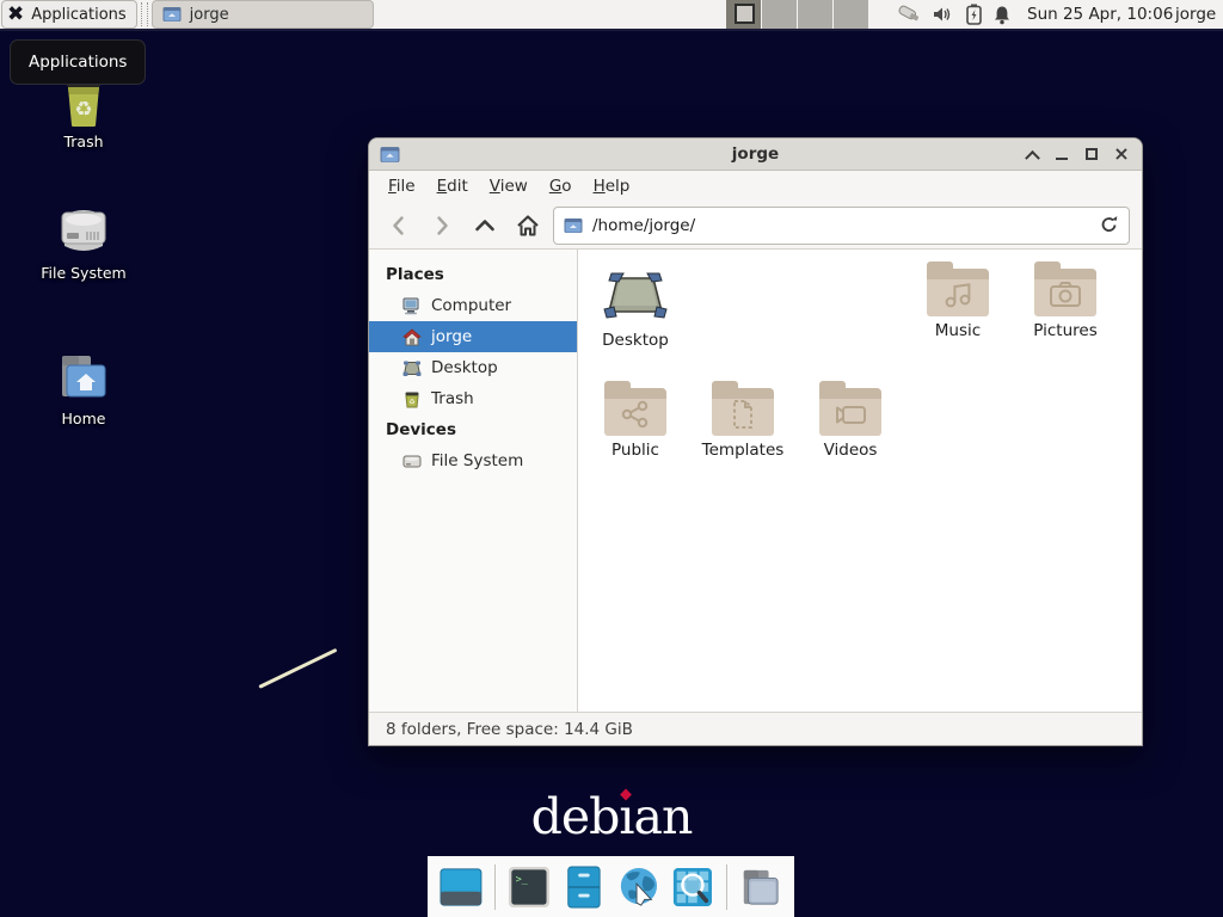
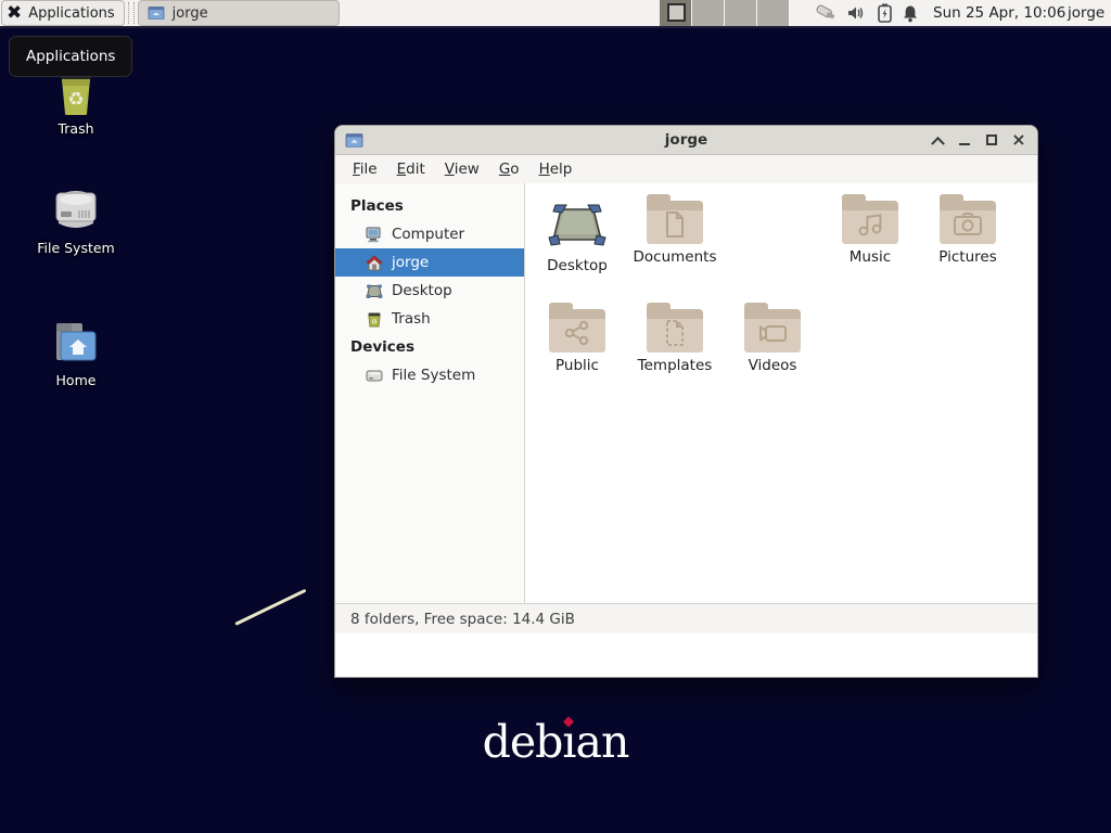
  ✖
  Applications
  jorge
  Sun 25 Apr, 10:06
  jorge
  Applications
  ♻
  Trash
  File System
  Home
  jorge
  ×
  File
  Edit
  View
  Go
  Help
- /home/jorge/
  Places
  Computer
  jorge
  Desktop
  Trash
  Devices
  File System
  Desktop
+ Documents
  Music
  Pictures
  Public
  Templates
  Videos
  8 folders, Free space: 14.4 GiB
  debıan
- >_
